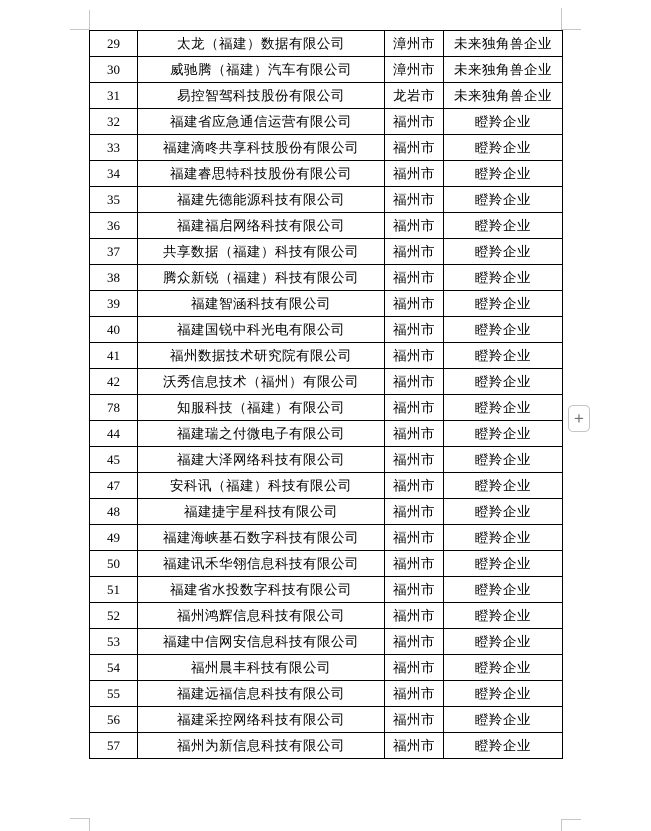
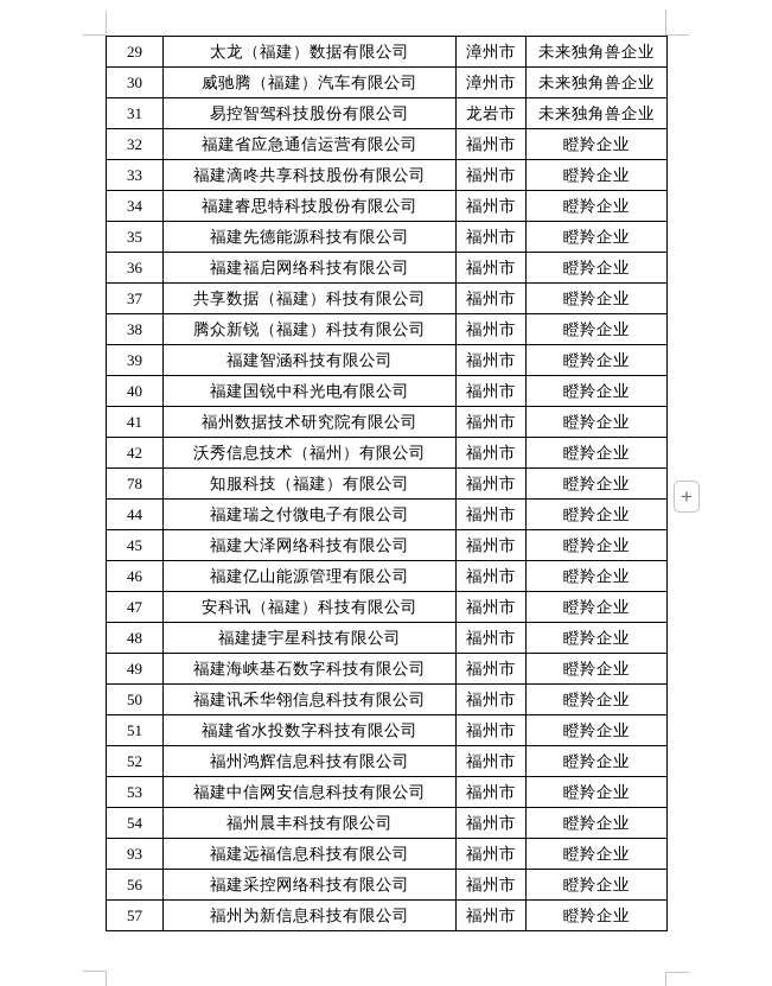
  29	太龙（福建）数据有限公司	漳州市	未来独角兽企业
  30	威驰腾（福建）汽车有限公司	漳州市	未来独角兽企业
  31	易控智驾科技股份有限公司	龙岩市	未来独角兽企业
  32	福建省应急通信运营有限公司	福州市	瞪羚企业
  33	福建滴咚共享科技股份有限公司	福州市	瞪羚企业
  34	福建睿思特科技股份有限公司	福州市	瞪羚企业
  35	福建先德能源科技有限公司	福州市	瞪羚企业
  36	福建福启网络科技有限公司	福州市	瞪羚企业
  37	共享数据（福建）科技有限公司	福州市	瞪羚企业
  38	腾众新锐（福建）科技有限公司	福州市	瞪羚企业
  39	福建智涵科技有限公司	福州市	瞪羚企业
  40	福建国锐中科光电有限公司	福州市	瞪羚企业
  41	福州数据技术研究院有限公司	福州市	瞪羚企业
  42	沃秀信息技术（福州）有限公司	福州市	瞪羚企业
  78	知服科技（福建）有限公司	福州市	瞪羚企业
  44	福建瑞之付微电子有限公司	福州市	瞪羚企业
  45	福建大泽网络科技有限公司	福州市	瞪羚企业
+ 46	福建亿山能源管理有限公司	福州市	瞪羚企业
  47	安科讯（福建）科技有限公司	福州市	瞪羚企业
  48	福建捷宇星科技有限公司	福州市	瞪羚企业
  49	福建海峡基石数字科技有限公司	福州市	瞪羚企业
  50	福建讯禾华翎信息科技有限公司	福州市	瞪羚企业
  51	福建省水投数字科技有限公司	福州市	瞪羚企业
  52	福州鸿辉信息科技有限公司	福州市	瞪羚企业
  53	福建中信网安信息科技有限公司	福州市	瞪羚企业
  54	福州晨丰科技有限公司	福州市	瞪羚企业
- 55	福建远福信息科技有限公司	福州市	瞪羚企业
+ 93	福建远福信息科技有限公司	福州市	瞪羚企业
  56	福建采控网络科技有限公司	福州市	瞪羚企业
  57	福州为新信息科技有限公司	福州市	瞪羚企业
  +
